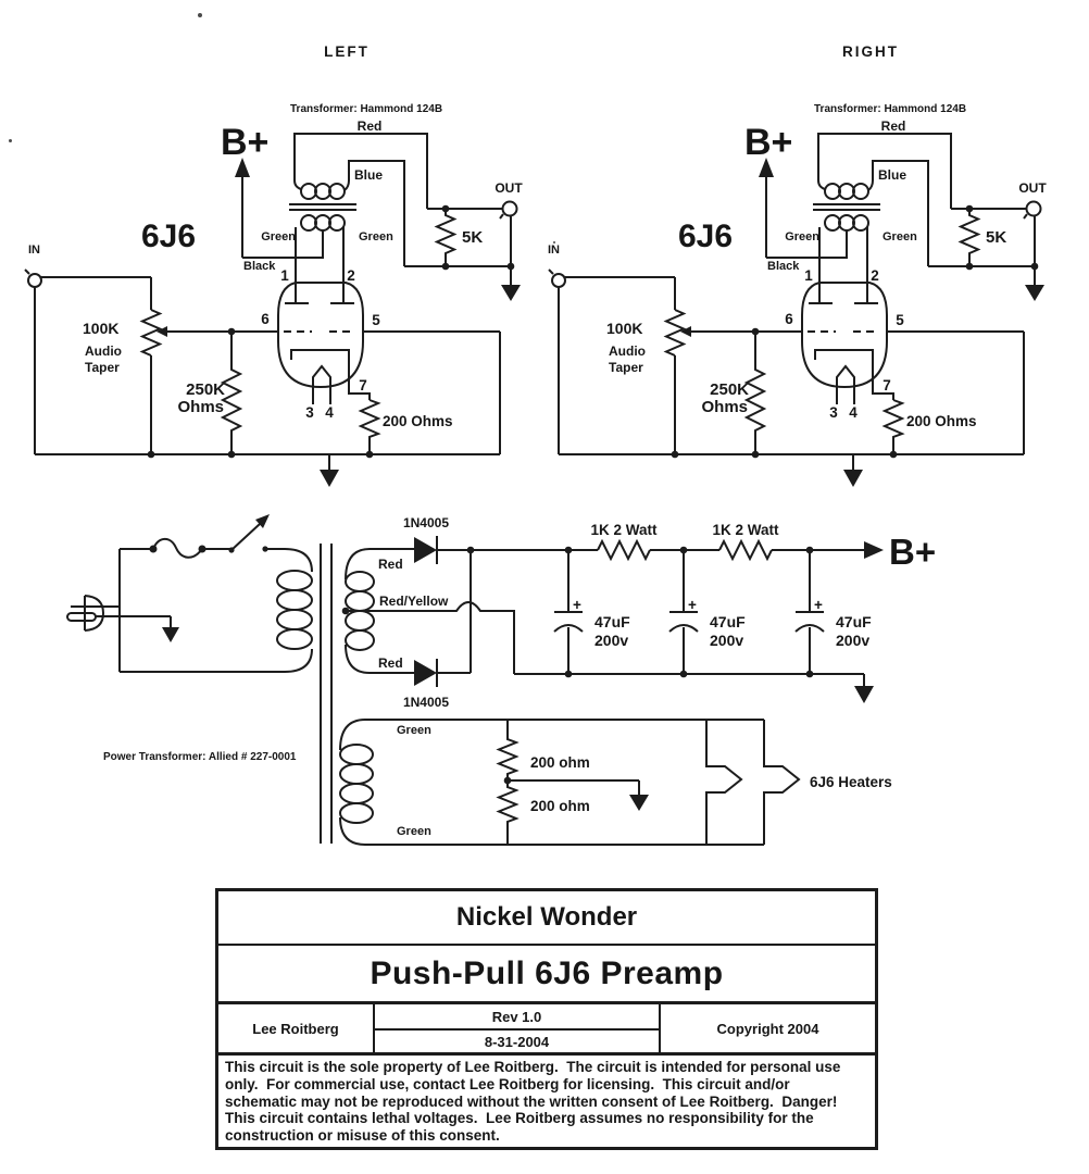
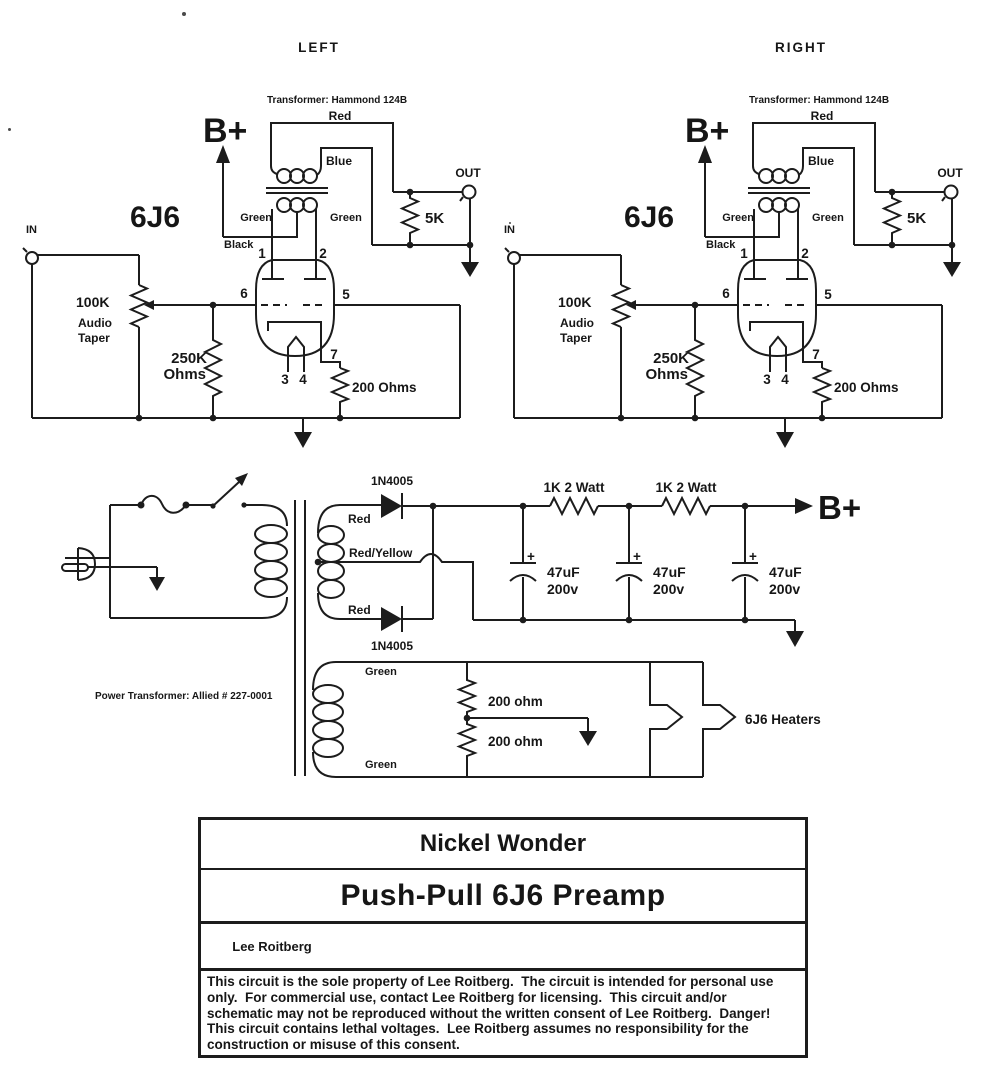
  LEFT
  Transformer: Hammond 124B
  B+
  6J6
  Red
  Blue
  OUT
  IN
  Green
  Green
  Black
  5K
  100K
  Audio
  Taper
  250K
  Ohms
  200 Ohms
  1
  2
  6
  5
  3
  4
  7
  RIGHT
  Transformer: Hammond 124B
  B+
  6J6
  Red
  Blue
  OUT
  IN
  Green
  Green
  Black
  5K
  100K
  Audio
  Taper
  250K
  Ohms
  200 Ohms
  1
  2
  6
  5
  3
  4
  7
  Power Transformer: Allied # 227-0001
  1N4005
  1N4005
  Red
  Red/Yellow
  Red
  Green
  Green
  1K 2 Watt
  1K 2 Watt
  B+
  +
  +
  +
  47uF
  200v
  47uF
  200v
  47uF
  200v
  200 ohm
  200 ohm
  6J6 Heaters
  Nickel Wonder
  Push-Pull 6J6 Preamp
  Lee Roitberg
- Rev 1.0
- 8-31-2004
- Copyright 2004
  This circuit is the sole property of Lee Roitberg. The circuit is intended for personal use
  only. For commercial use, contact Lee Roitberg for licensing. This circuit and/or
  schematic may not be reproduced without the written consent of Lee Roitberg. Danger!
  This circuit contains lethal voltages. Lee Roitberg assumes no responsibility for the
  construction or misuse of this consent.
